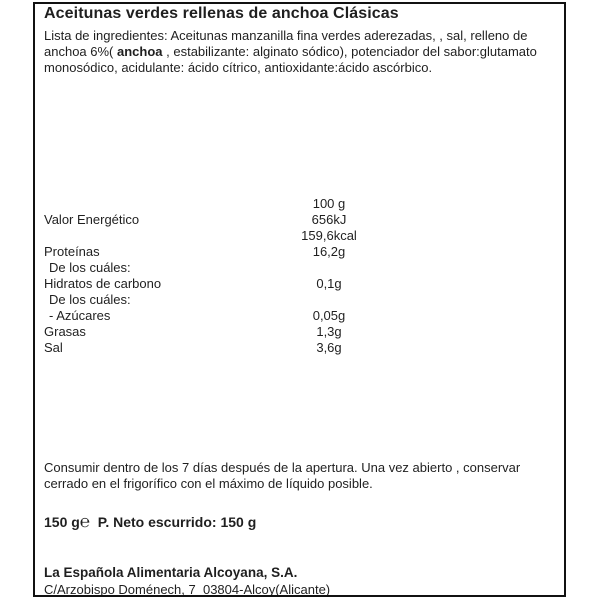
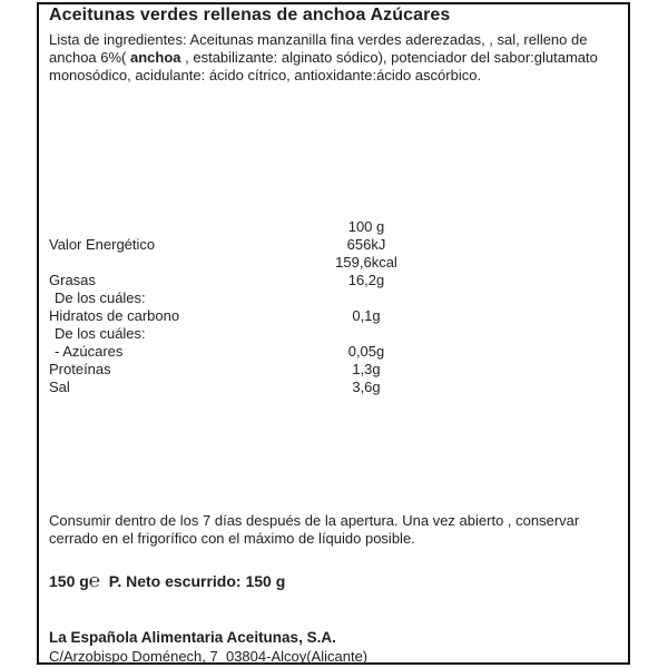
- Aceitunas verdes rellenas de anchoa Clásicas
+ Aceitunas verdes rellenas de anchoa Azúcares
  Lista de ingredientes: Aceitunas manzanilla fina verdes aderezadas, , sal, relleno de anchoa 6%( anchoa , estabilizante: alginato sódico), potenciador del sabor:glutamato monosódico, acidulante: ácido cítrico, antioxidante:ácido ascórbico.
  100 g
  Valor Energético
  656kJ
  159,6kcal
- Proteínas
+ Grasas
  16,2g
  De los cuáles:
  Hidratos de carbono
  0,1g
  De los cuáles:
  - Azúcares
  0,05g
- Grasas
+ Proteínas
  1,3g
  Sal
  3,6g
  Consumir dentro de los 7 días después de la apertura. Una vez abierto , conservar cerrado en el frigorífico con el máximo de líquido posible.
  150 g℮ P. Neto escurrido: 150 g
- La Española Alimentaria Alcoyana, S.A.
+ La Española Alimentaria Aceitunas, S.A.
  C/Arzobispo Doménech, 7 03804-Alcoy(Alicante)
